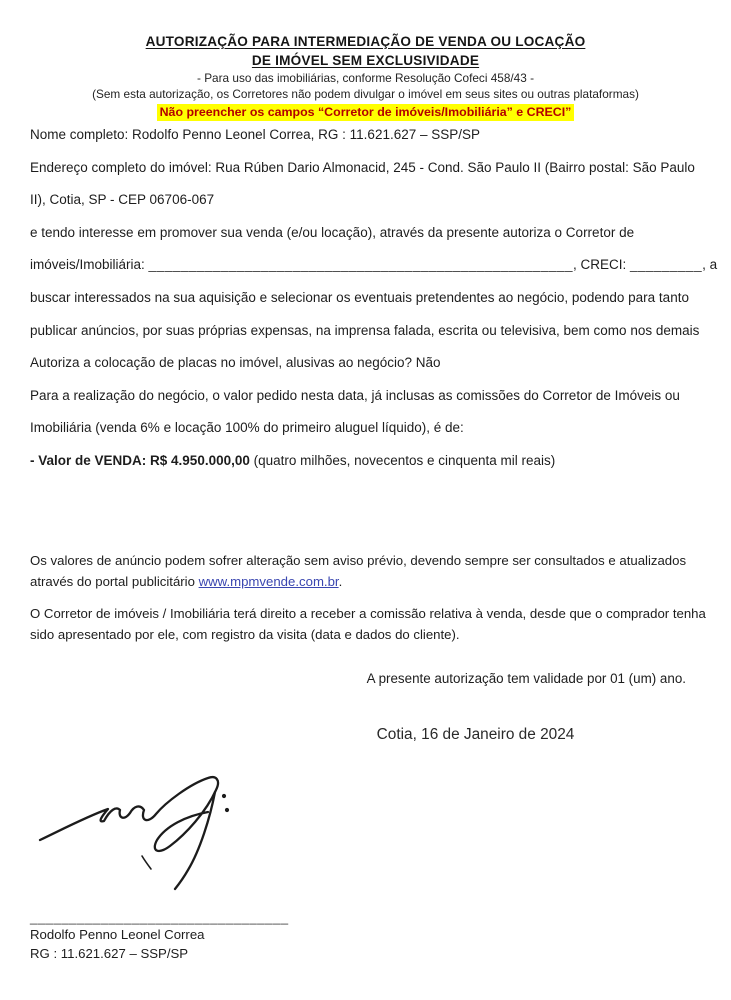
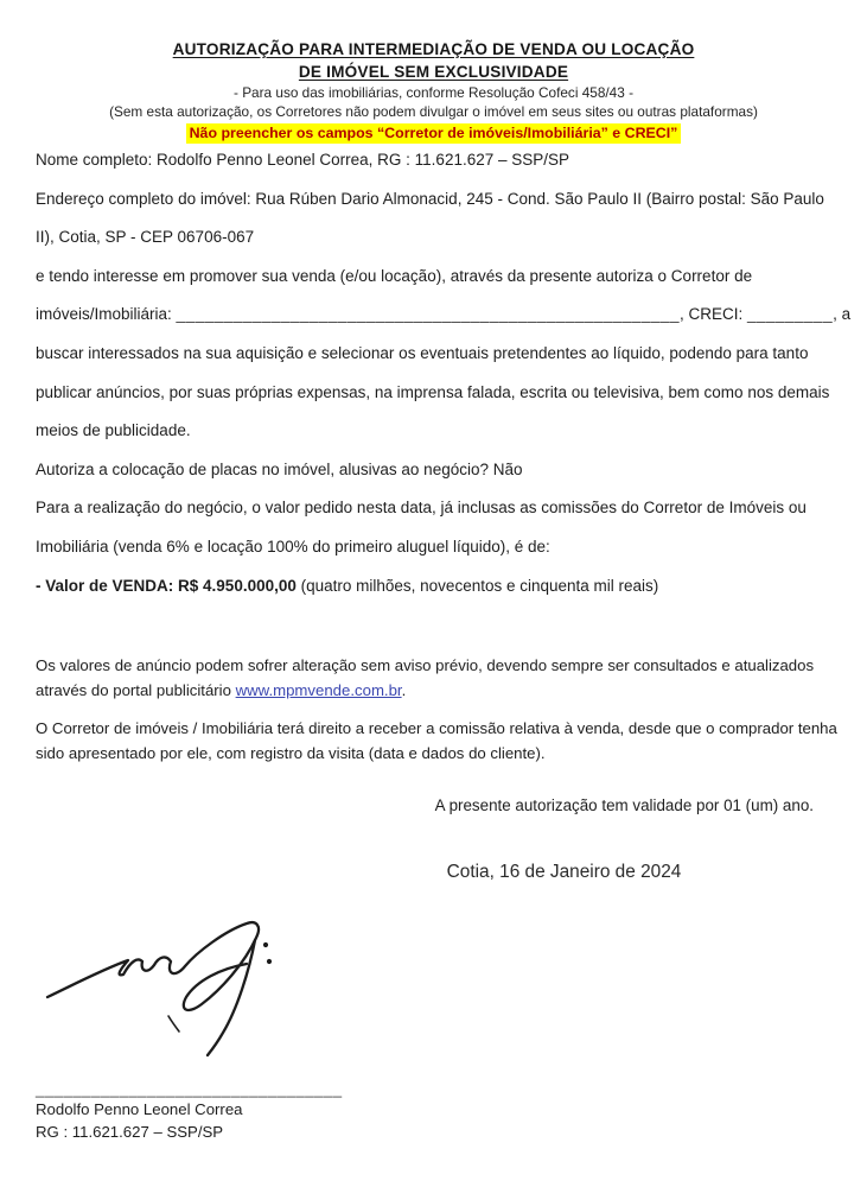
  AUTORIZAÇÃO PARA INTERMEDIAÇÃO DE VENDA OU LOCAÇÃO
  DE IMÓVEL SEM EXCLUSIVIDADE
  - Para uso das imobiliárias, conforme Resolução Cofeci 458/43 -
  (Sem esta autorização, os Corretores não podem divulgar o imóvel em seus sites ou outras plataformas)
  Não preencher os campos “Corretor de imóveis/Imobiliária” e CRECI”
  Nome completo: Rodolfo Penno Leonel Correa, RG : 11.621.627 – SSP/SP
  Endereço completo do imóvel: Rua Rúben Dario Almonacid, 245 - Cond. São Paulo II (Bairro postal: São Paulo
  II), Cotia, SP - CEP 06706-067
  e tendo interesse em promover sua venda (e/ou locação), através da presente autoriza o Corretor de
  imóveis/Imobiliária: _____________________________________________________, CRECI: _________, a
- buscar interessados na sua aquisição e selecionar os eventuais pretendentes ao negócio, podendo para tanto
+ buscar interessados na sua aquisição e selecionar os eventuais pretendentes ao líquido, podendo para tanto
  publicar anúncios, por suas próprias expensas, na imprensa falada, escrita ou televisiva, bem como nos demais
+ meios de publicidade.
  Autoriza a colocação de placas no imóvel, alusivas ao negócio? Não
  Para a realização do negócio, o valor pedido nesta data, já inclusas as comissões do Corretor de Imóveis ou
  Imobiliária (venda 6% e locação 100% do primeiro aluguel líquido), é de:
  - Valor de VENDA: R$ 4.950.000,00 (quatro milhões, novecentos e cinquenta mil reais)
  Os valores de anúncio podem sofrer alteração sem aviso prévio, devendo sempre ser consultados e atualizados
  através do portal publicitário www.mpmvende.com.br.
  O Corretor de imóveis / Imobiliária terá direito a receber a comissão relativa à venda, desde que o comprador tenha
  sido apresentado por ele, com registro da visita (data e dados do cliente).
  A presente autorização tem validade por 01 (um) ano.
  Cotia, 16 de Janeiro de 2024
  _________________________________
  Rodolfo Penno Leonel Correa
  RG : 11.621.627 – SSP/SP
